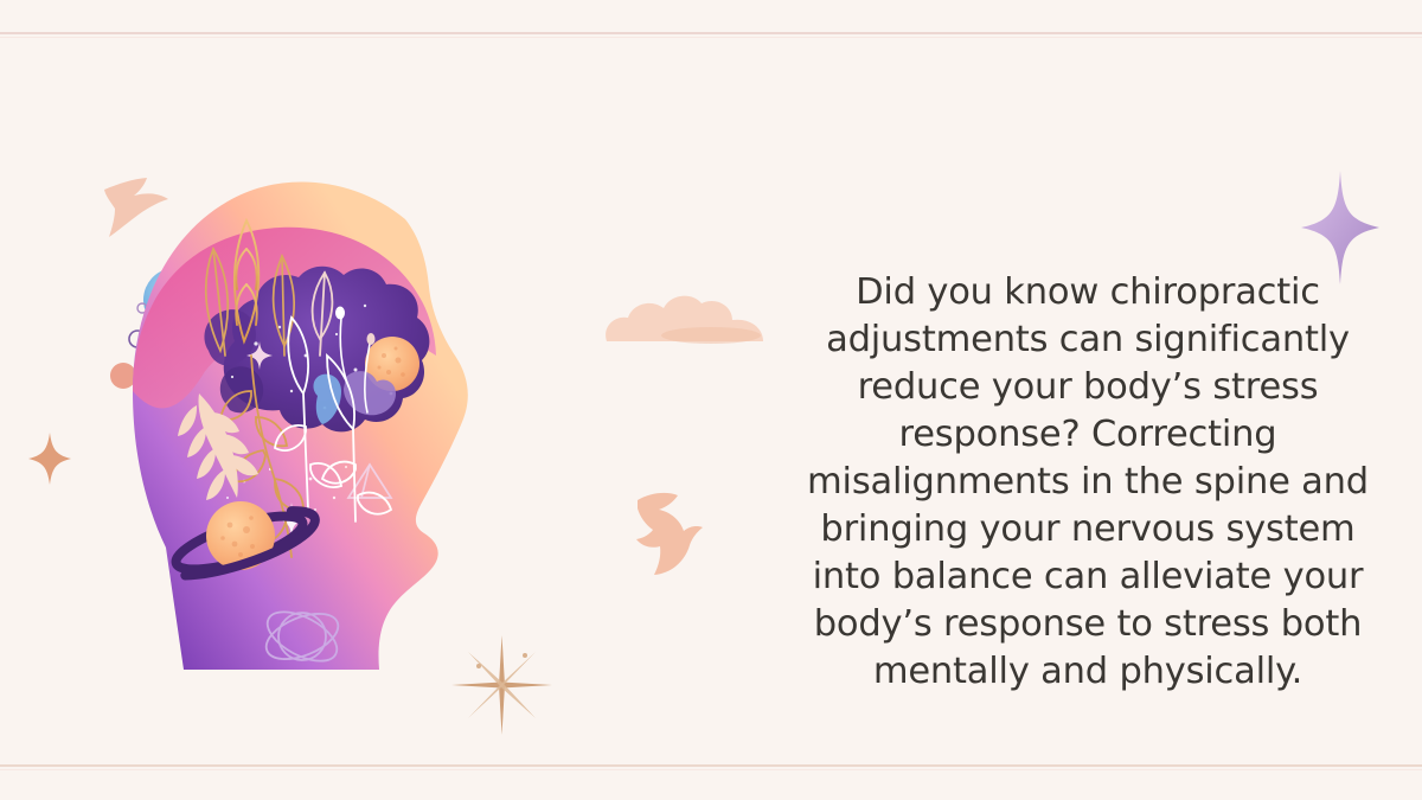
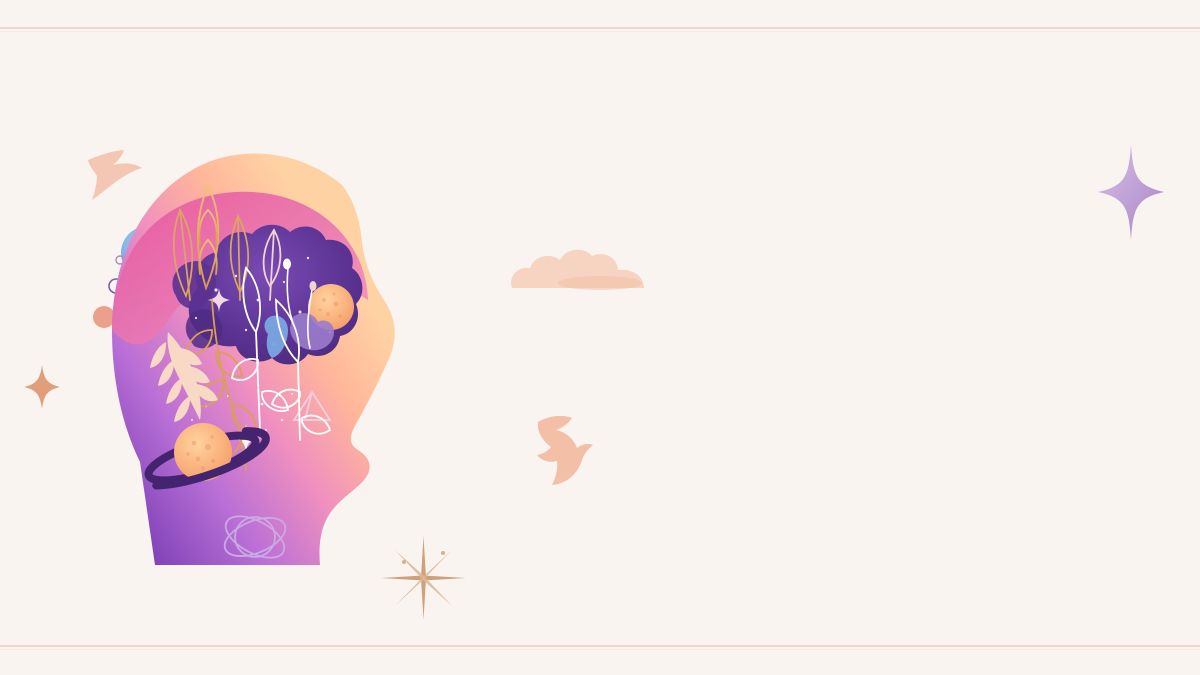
- Did you know chiropractic adjustments can significantly reduce your body’s stress response? Correcting misalignments in the spine and bringing your nervous system into balance can alleviate your body’s response to stress both mentally and physically.
